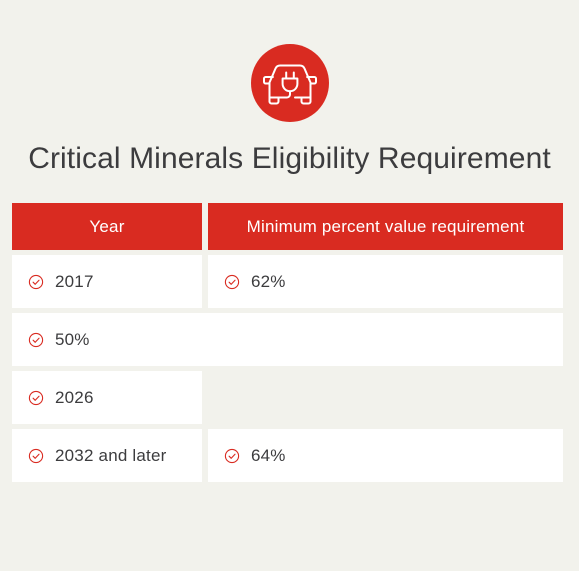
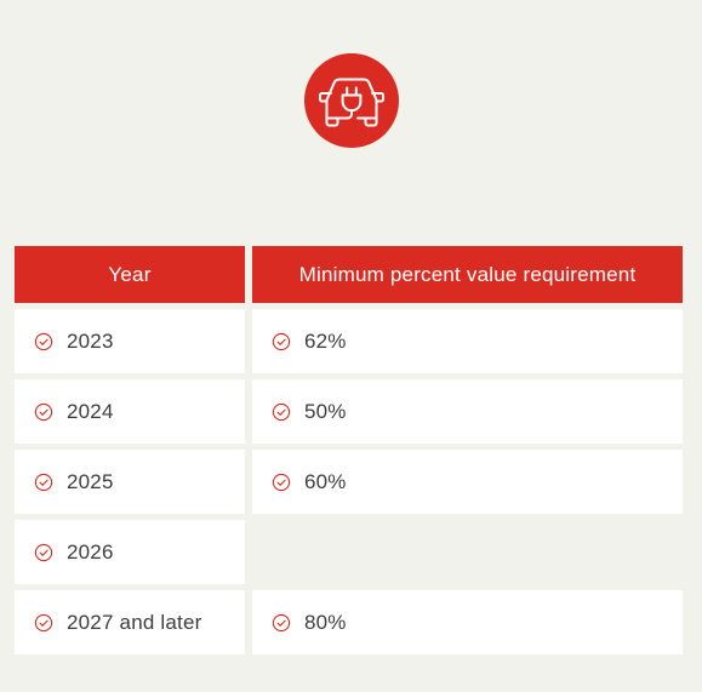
- Critical Minerals Eligibility Requirement
  Year
  Minimum percent value requirement
- 2017
+ 2023
  62%
+ 2024
  50%
+ 2025
+ 60%
  2026
- 2032 and later
+ 2027 and later
- 64%
+ 80%
